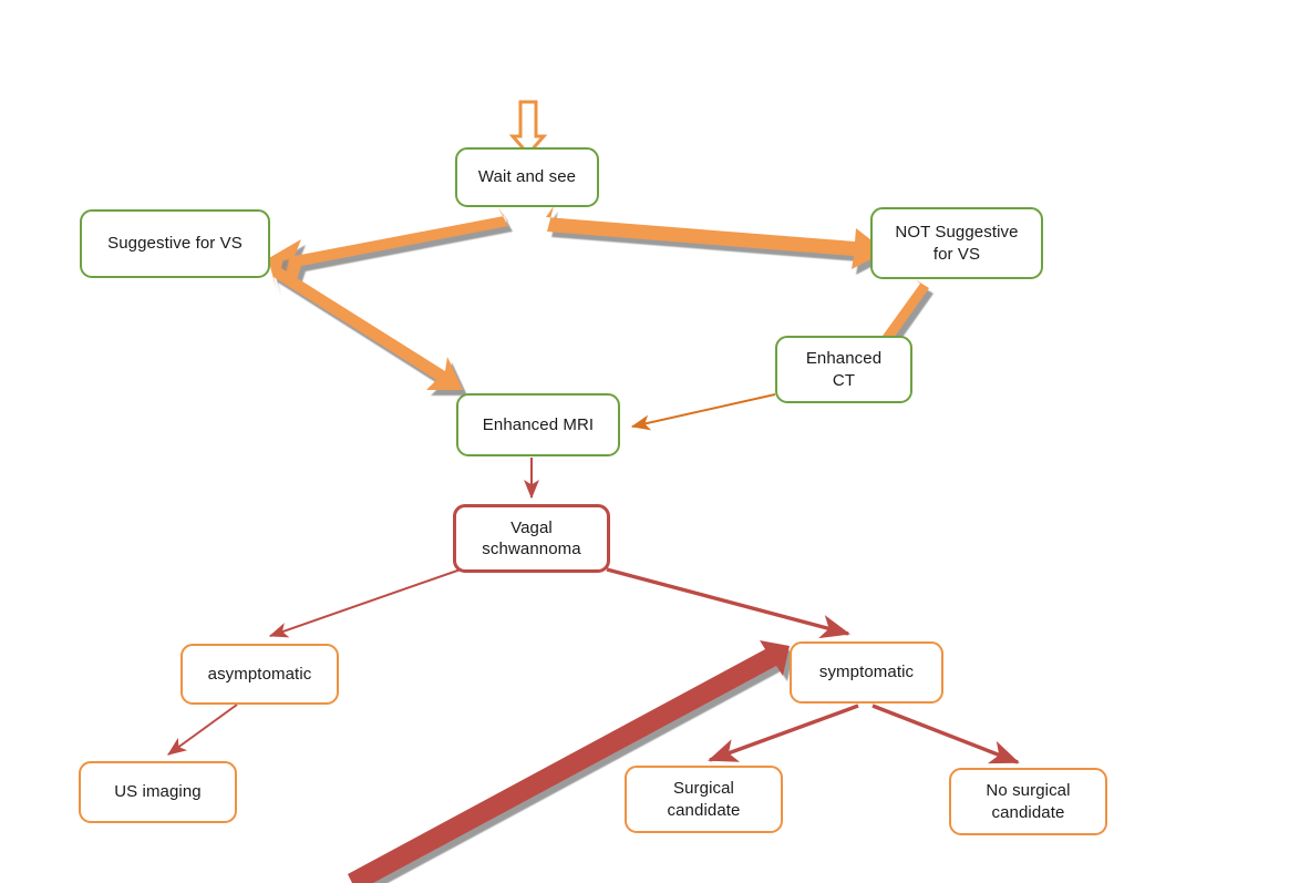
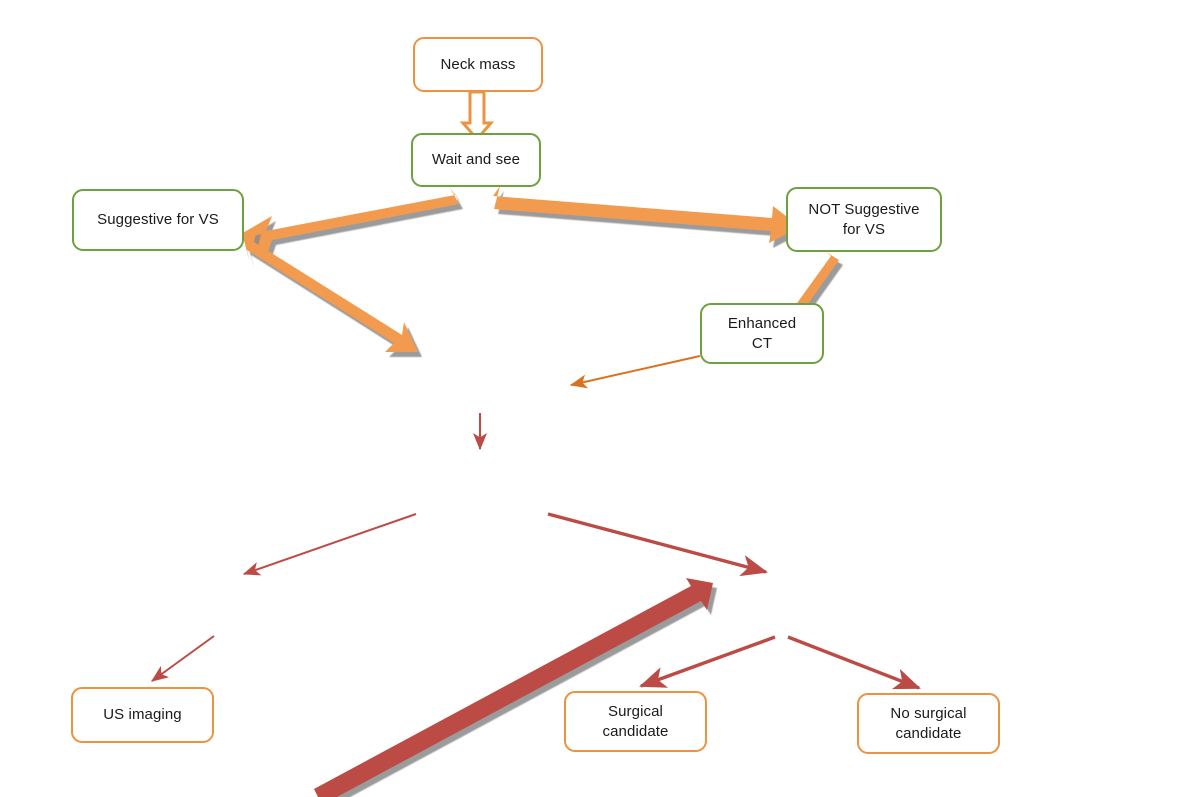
+ Neck mass
  Wait and see
  Suggestive for VS
  NOT Suggestive
  for VS
  Enhanced
  CT
- Enhanced MRI
- Vagal
- schwannoma
- asymptomatic
- symptomatic
  US imaging
  Surgical
  candidate
  No surgical
  candidate
